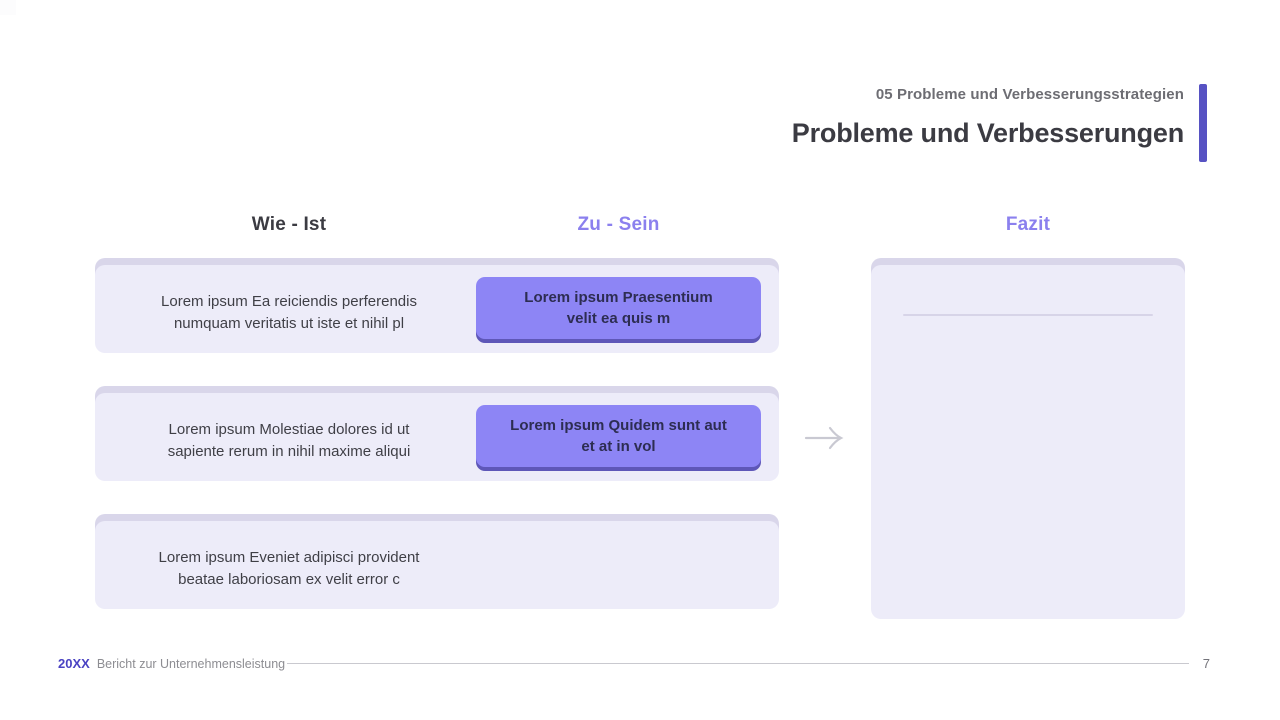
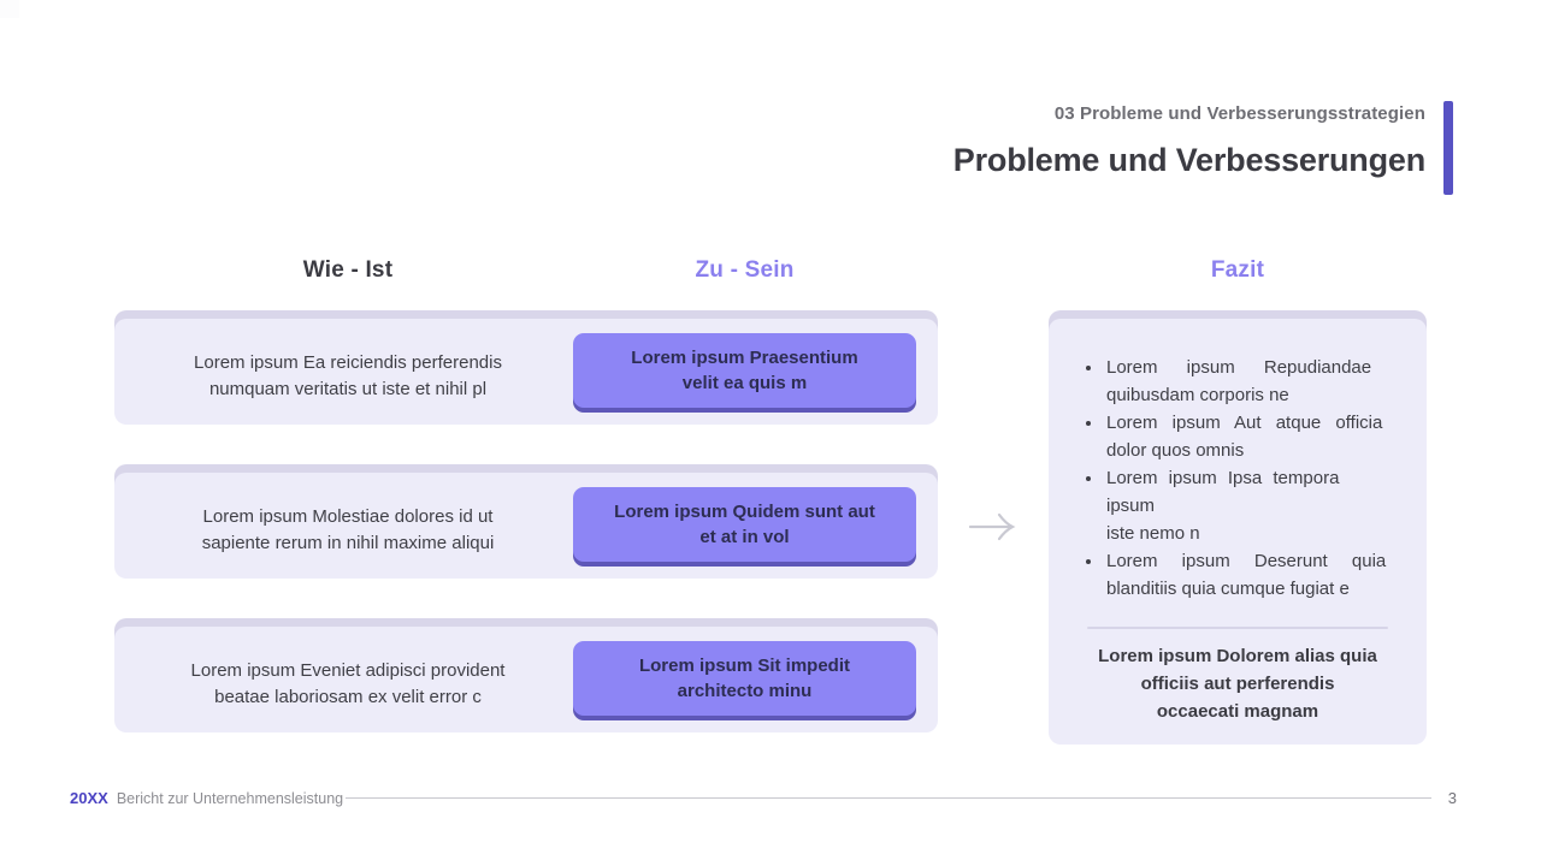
- 05 Probleme und Verbesserungsstrategien
+ 03 Probleme und Verbesserungsstrategien
  Probleme und Verbesserungen
  Wie - Ist
  Zu - Sein
  Fazit
  Lorem ipsum Ea reiciendis perferendis
  numquam veritatis ut iste et nihil pl
  Lorem ipsum Praesentium
  velit ea quis m
  Lorem ipsum Molestiae dolores id ut
  sapiente rerum in nihil maxime aliqui
  Lorem ipsum Quidem sunt aut
  et at in vol
  Lorem ipsum Eveniet adipisci provident
  beatae laboriosam ex velit error c
+ Lorem ipsum Sit impedit
+ architecto minu
+ Lorem ipsum Repudiandae
+ quibusdam corporis ne
+ Lorem ipsum Aut atque officia
+ dolor quos omnis
+ Lorem ipsum Ipsa tempora ipsum
+ iste nemo n
+ Lorem ipsum Deserunt quia
+ blanditiis quia cumque fugiat e
+ Lorem ipsum Dolorem alias quia
+ officiis aut perferendis
+ occaecati magnam
  20XX
  Bericht zur Unternehmensleistung
- 7
+ 3
